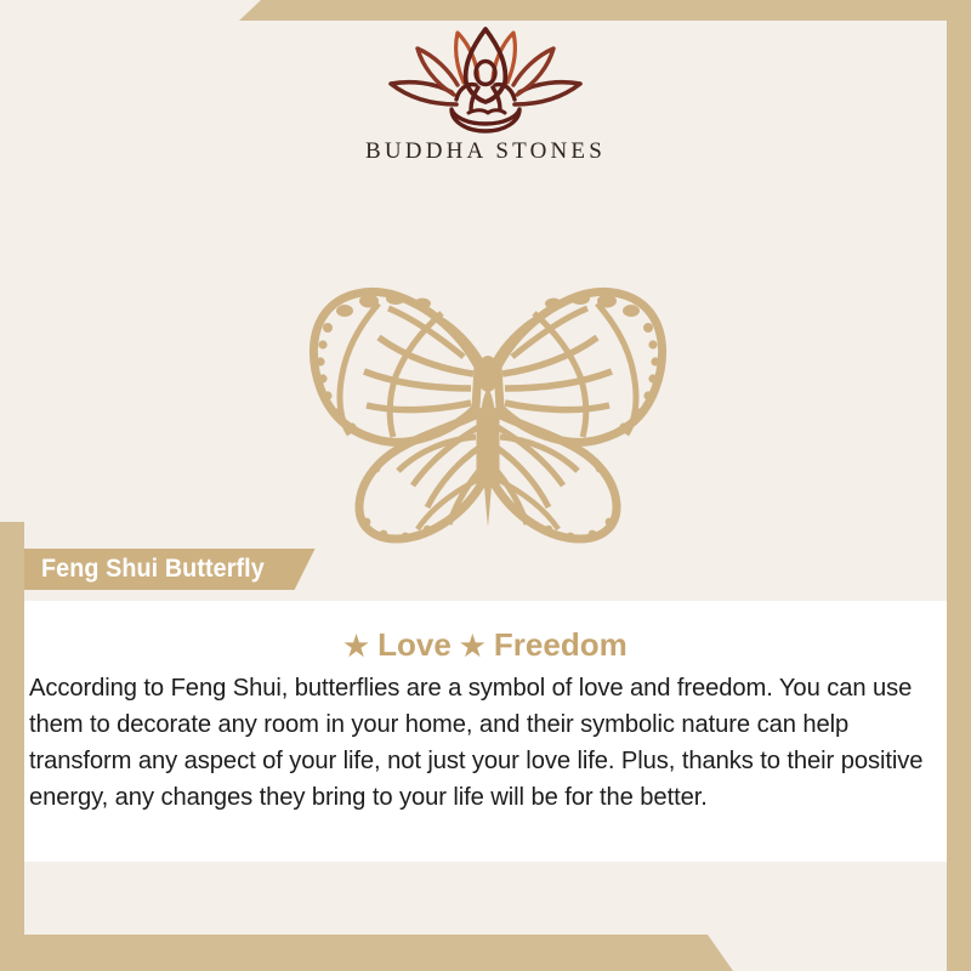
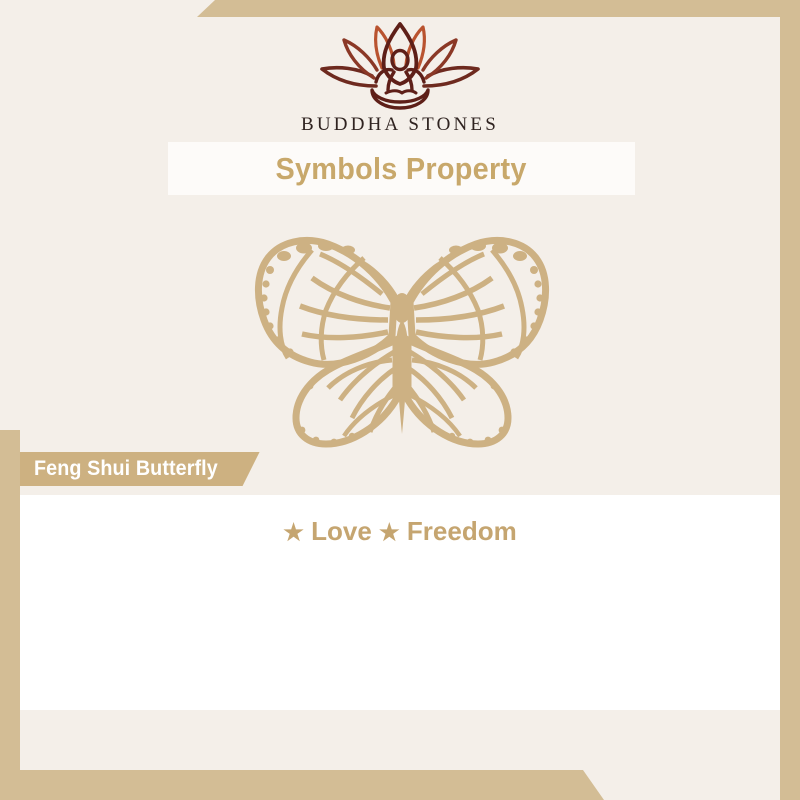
  BUDDHA STONES
+ Symbols Property
  Feng Shui Butterfly
  ★ Love ★ Freedom
- According to Feng Shui, butterflies are a symbol of love and freedom. You can use them to decorate any room in your home, and their symbolic nature can help transform any aspect of your life, not just your love life. Plus, thanks to their positive energy, any changes they bring to your life will be for the better.
